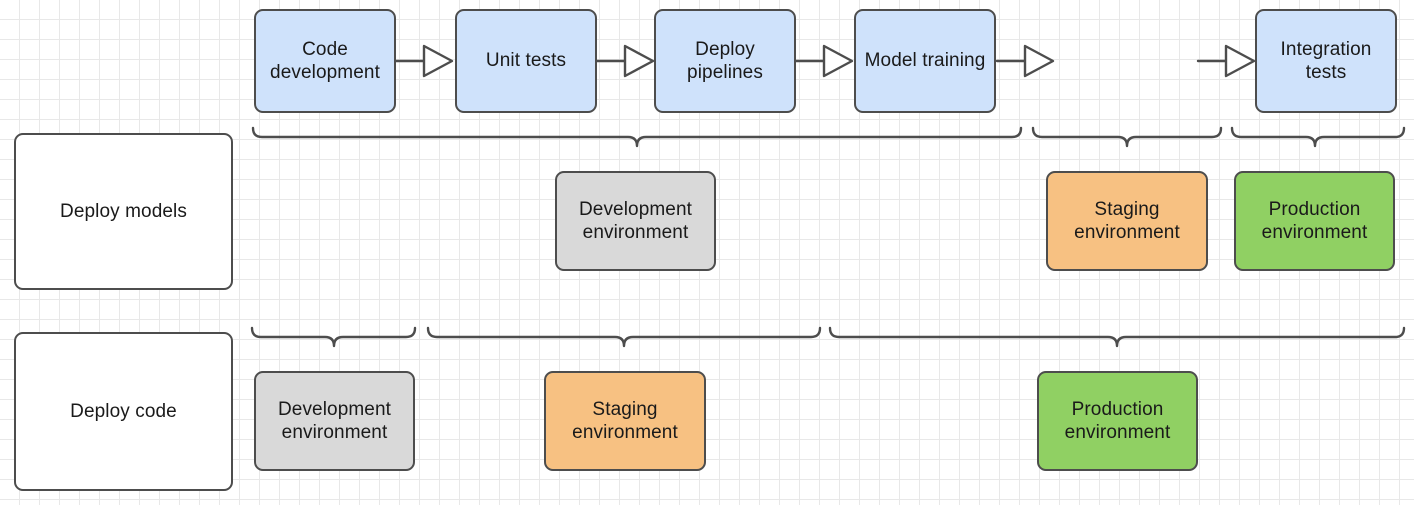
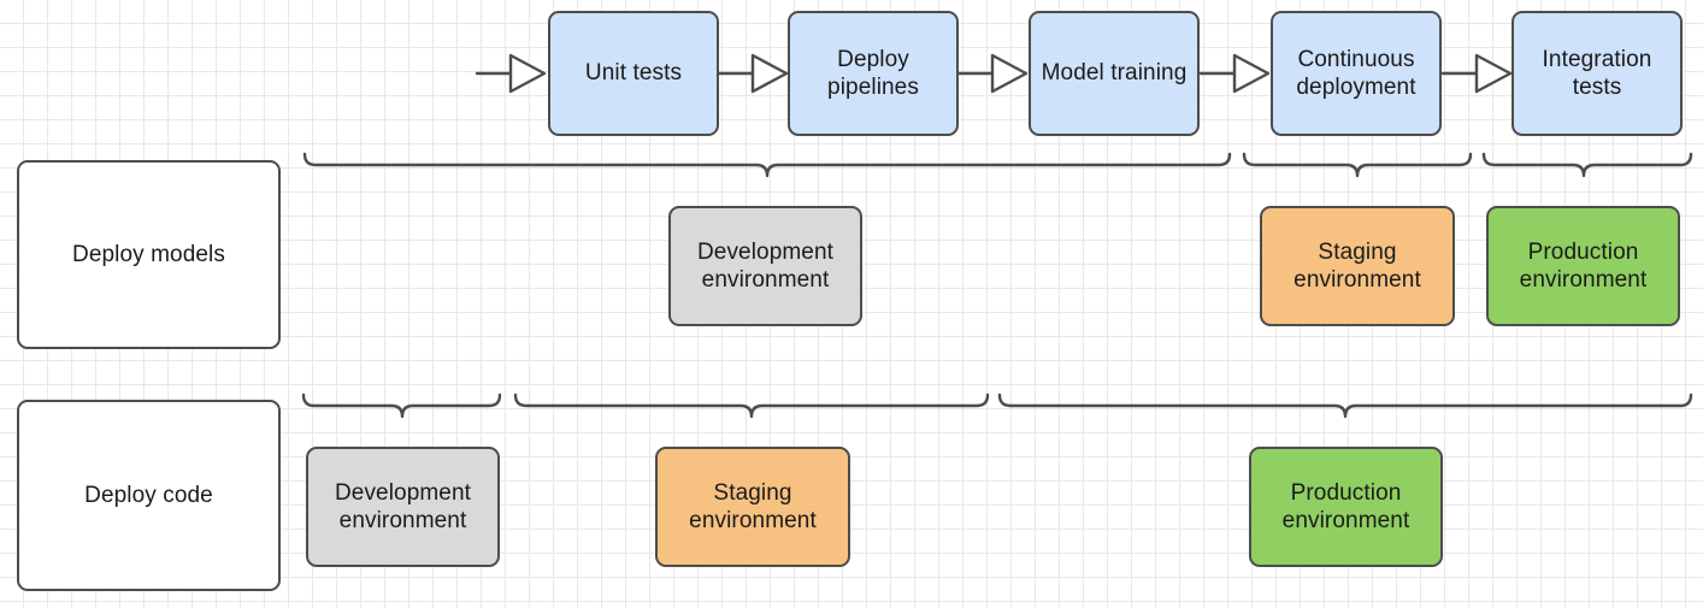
- Code development
  Unit tests
  Deploy pipelines
  Model training
+ Continuous deployment
  Integration tests
  Deploy models
  Development environment
  Staging environment
  Production environment
  Deploy code
  Development environment
  Staging environment
  Production environment
